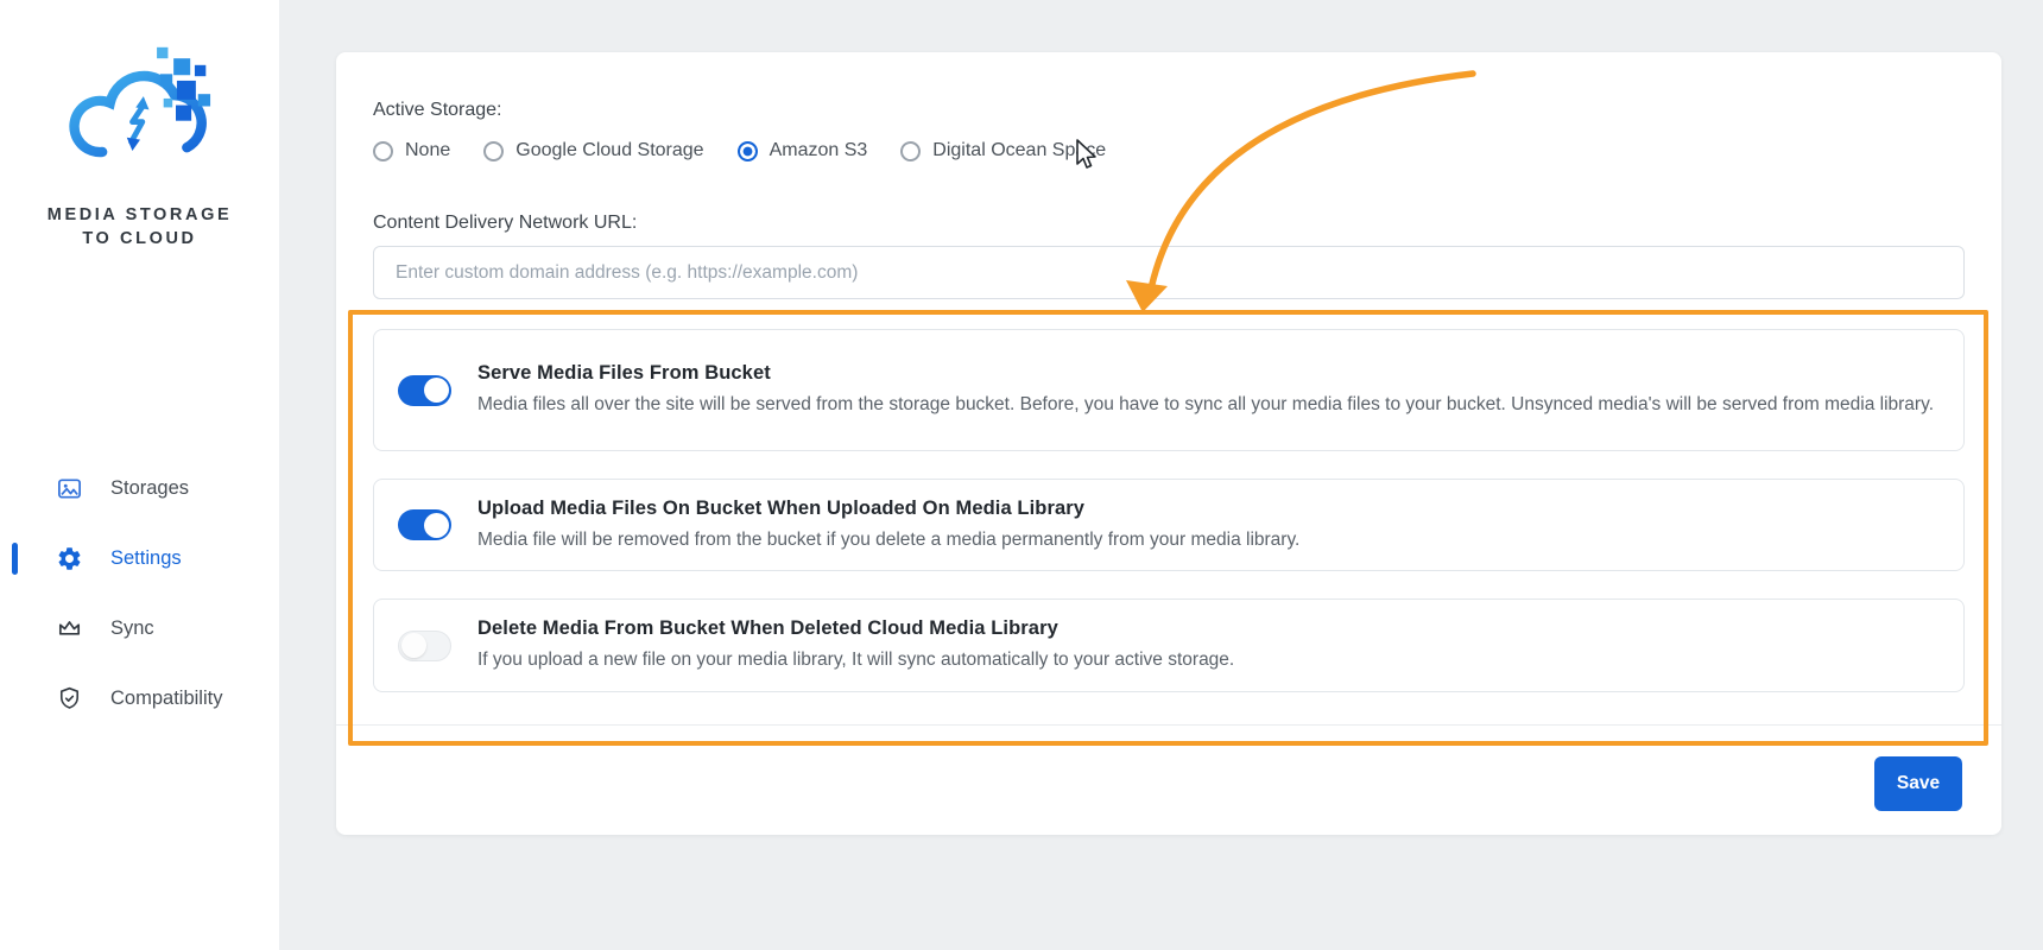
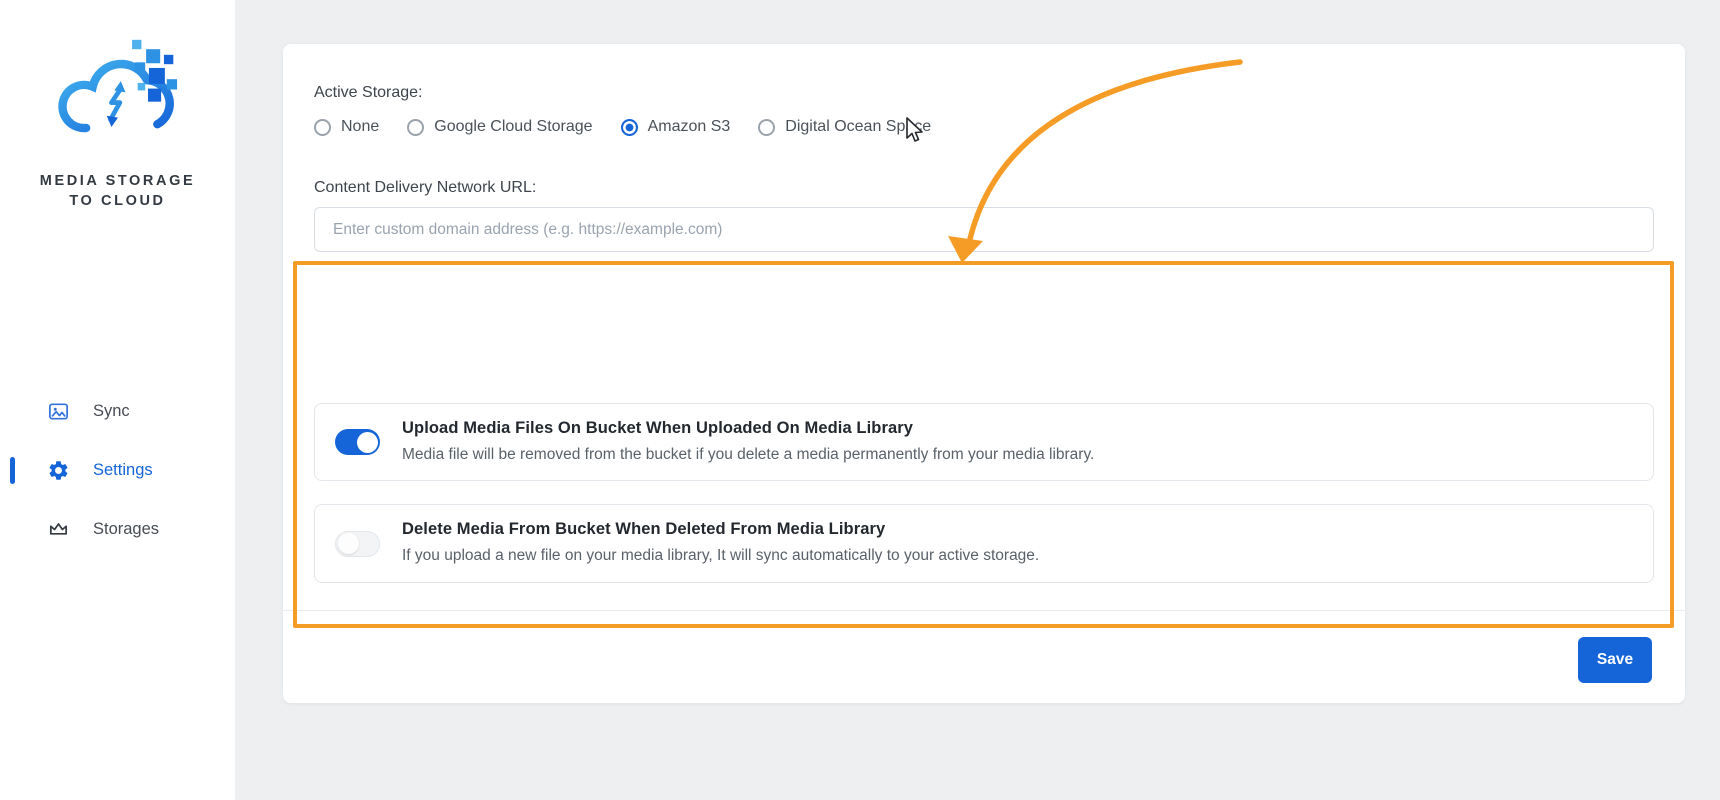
  MEDIA STORAGE
  TO CLOUD
- Storages
+ Sync
  Settings
- Sync
+ Storages
- Compatibility
  Active Storage:
  None
  Google Cloud Storage
  Amazon S3
  Digital Ocean Spce
  Content Delivery Network URL:
  Enter custom domain address (e.g. https://example.com)
- Serve Media Files From Bucket
- Media files all over the site will be served from the storage bucket. Before, you have to sync all your media files to your bucket. Unsynced media's will be served from media library.
  Upload Media Files On Bucket When Uploaded On Media Library
  Media file will be removed from the bucket if you delete a media permanently from your media library.
- Delete Media From Bucket When Deleted Cloud Media Library
+ Delete Media From Bucket When Deleted From Media Library
  If you upload a new file on your media library, It will sync automatically to your active storage.
  Save
